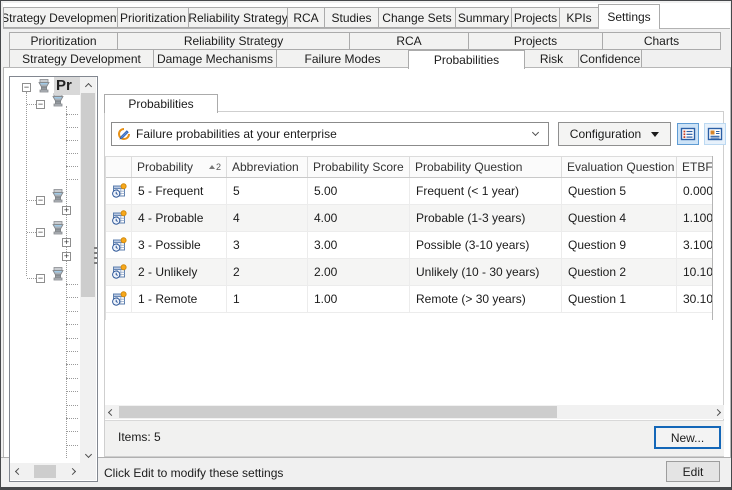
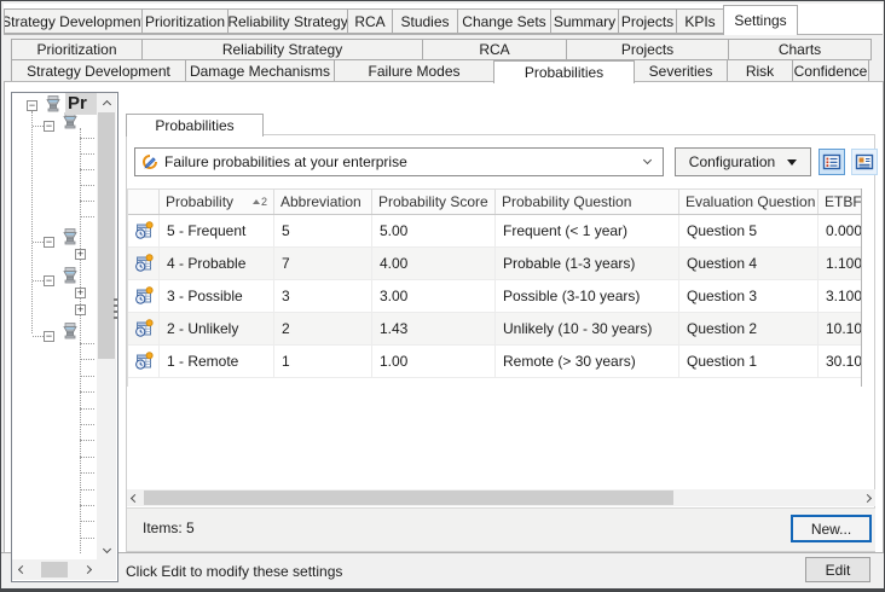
  Strategy Developmen
  Prioritization
  Reliability Strategy
  RCA
  Studies
  Change Sets
  Summary
  Projects
  KPIs
  Settings
  Prioritization
  Reliability Strategy
  RCA
  Projects
  Charts
  Strategy Development
  Damage Mechanisms
  Failure Modes
  Probabilities
+ Severities
  Risk
  Confidence
  Probabilities
  Failure probabilities at your enterprise
  Configuration
  Probability
  2
  Abbreviation
  Probability Score
  Probability Question
  Evaluation Question
  ETBF
  5 - Frequent
  5
  5.00
  Frequent (< 1 year)
  Question 5
  0.000
  4 - Probable
- 4
+ 7
  4.00
  Probable (1-3 years)
  Question 4
  1.100
  3 - Possible
  3
  3.00
  Possible (3-10 years)
- Question 9
+ Question 3
  3.100
  2 - Unlikely
  2
- 2.00
+ 1.43
  Unlikely (10 - 30 years)
  Question 2
  10.10
  1 - Remote
  1
  1.00
  Remote (> 30 years)
  Question 1
  30.10
  Items: 5
  New...
  Click Edit to modify these settings
  Edit
  −
  −
  −
  −
  −
  +
  +
  +
  Pr
